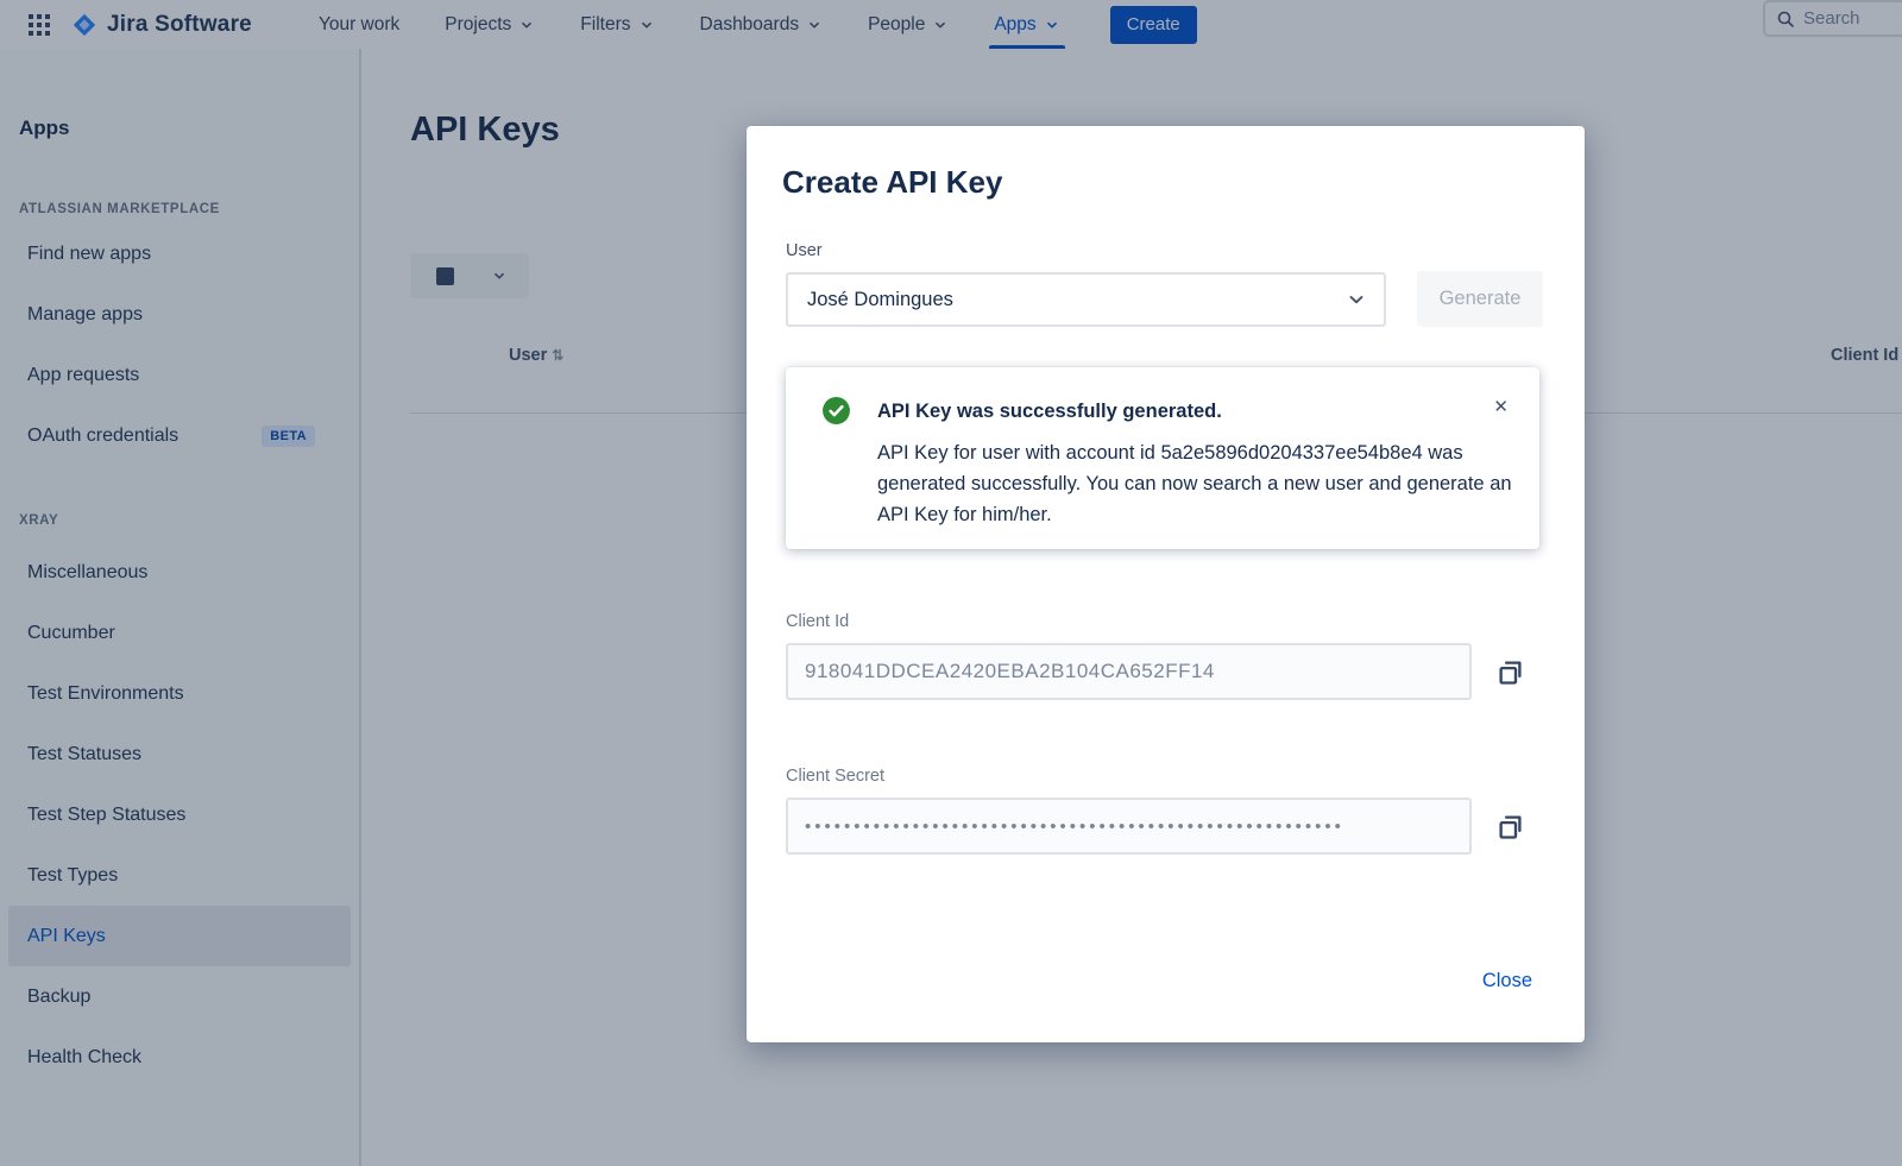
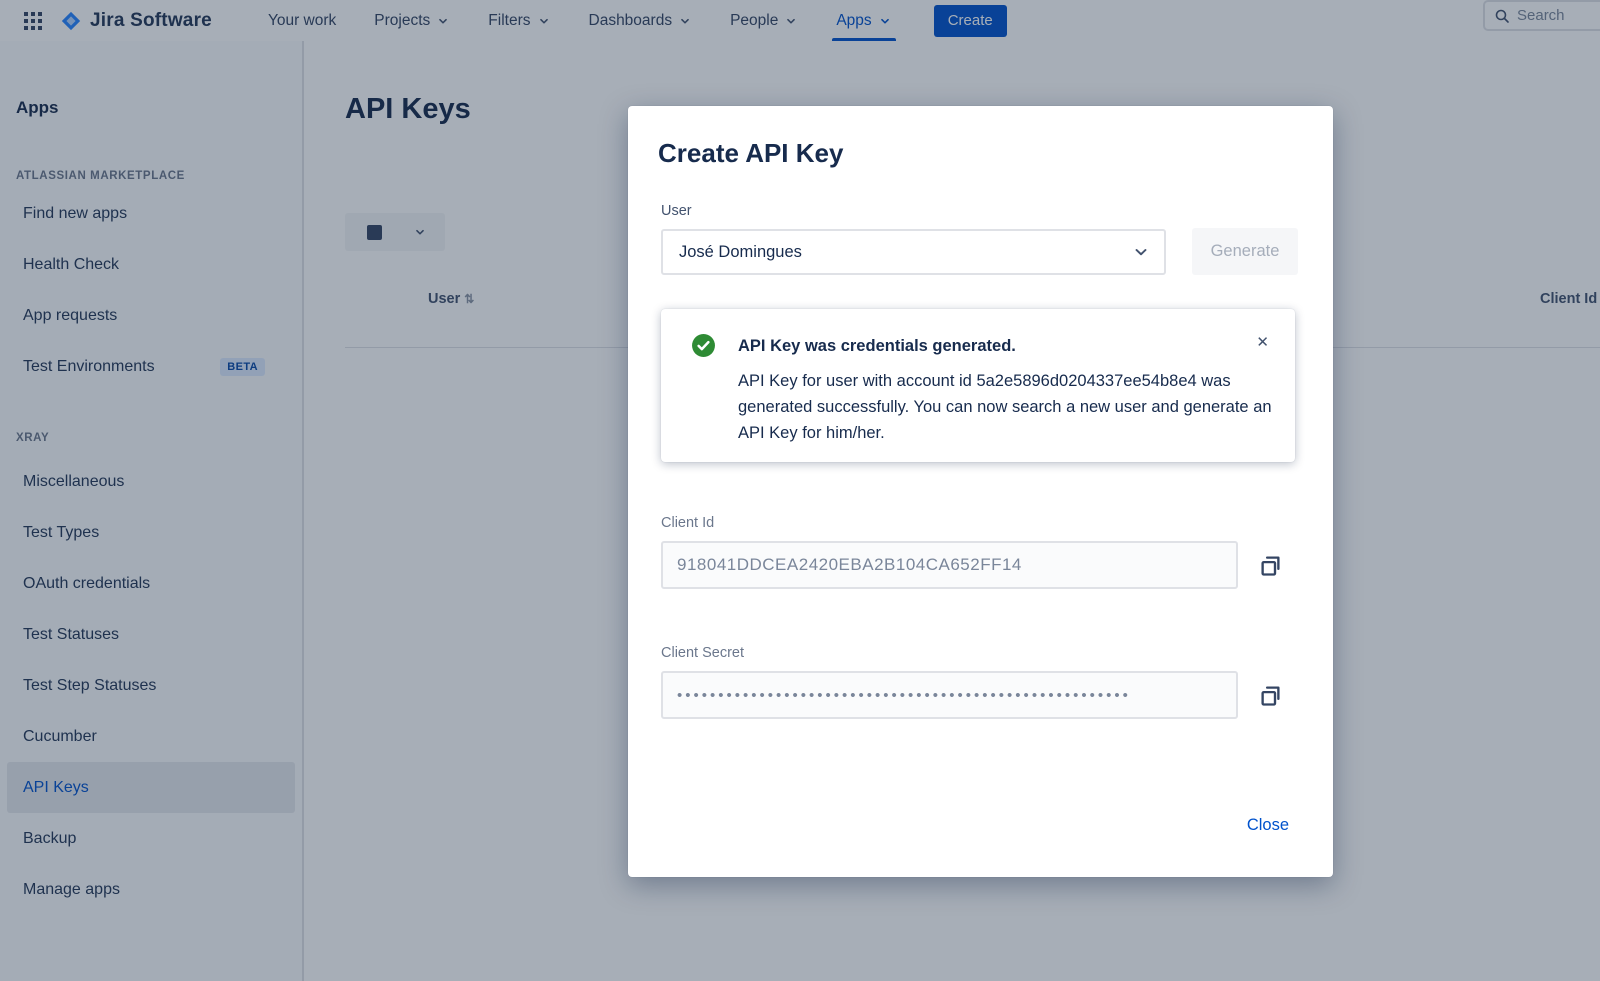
  Jira Software
  Your work
  Projects
  Filters
  Dashboards
  People
  Apps
  Create
  Search
  Apps
  ATLASSIAN MARKETPLACE
  Find new apps
- Manage apps
+ Health Check
  App requests
- OAuth credentials
+ Test Environments
  BETA
  XRAY
  Miscellaneous
- Cucumber
+ Test Types
- Test Environments
+ OAuth credentials
  Test Statuses
  Test Step Statuses
- Test Types
+ Cucumber
  API Keys
  Backup
- Health Check
+ Manage apps
  API Keys
  User
  ⇅
  Client Id
  Create API Key
  User
  José Domingues
  Generate
- API Key was successfully generated.
+ API Key was credentials generated.
  ✕
  API Key for user with account id 5a2e5896d0204337ee54b8e4 was generated successfully. You can now search a new user and generate an API Key for him/her.
  Client Id
  918041DDCEA2420EBA2B104CA652FF14
  Client Secret
  •••••••••••••••••••••••••••••••••••••••••••••••••••••••
  Close
